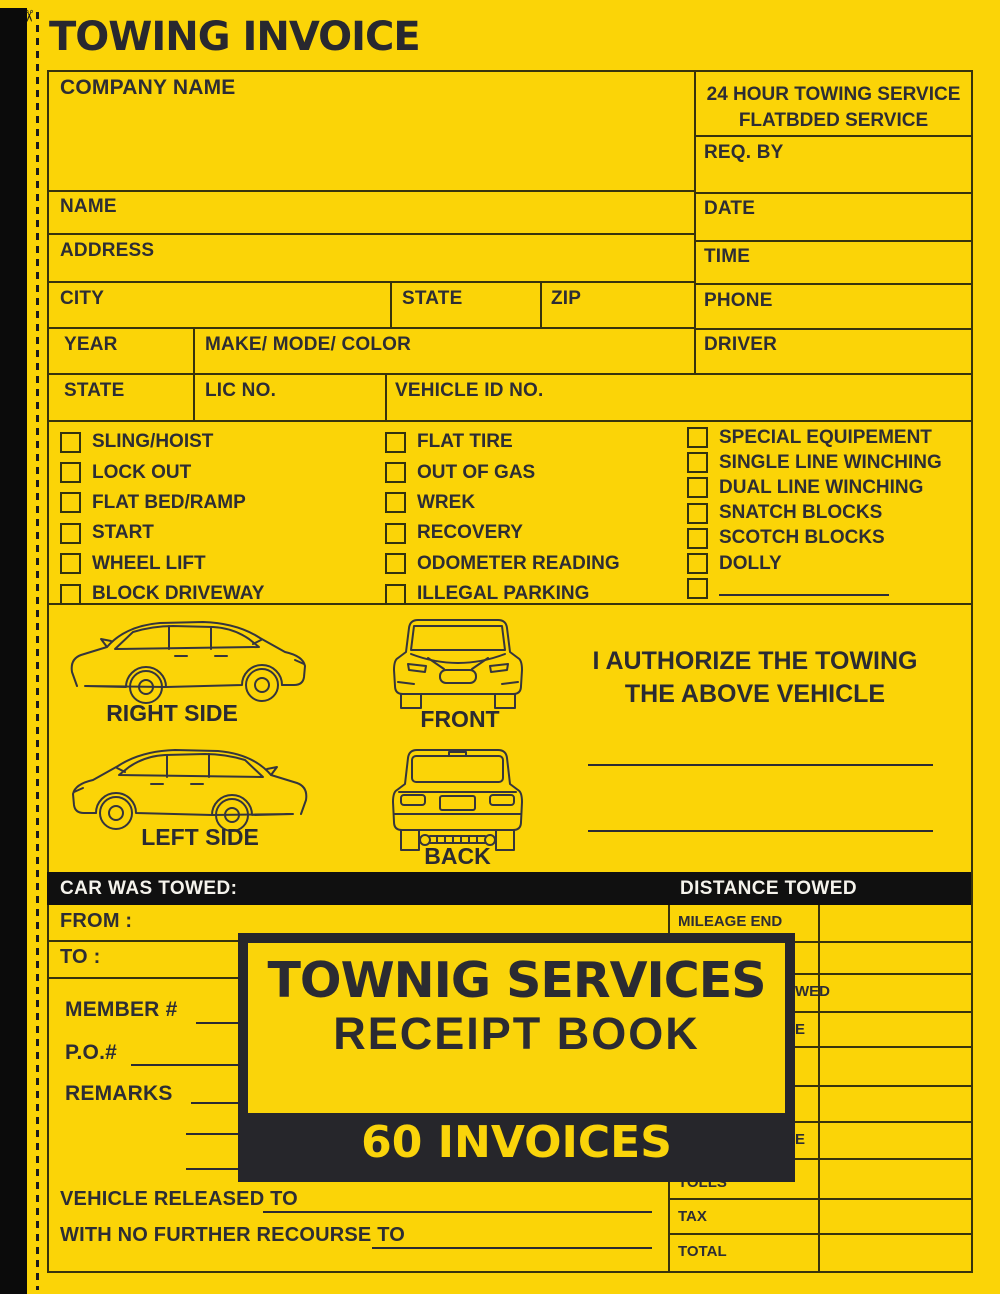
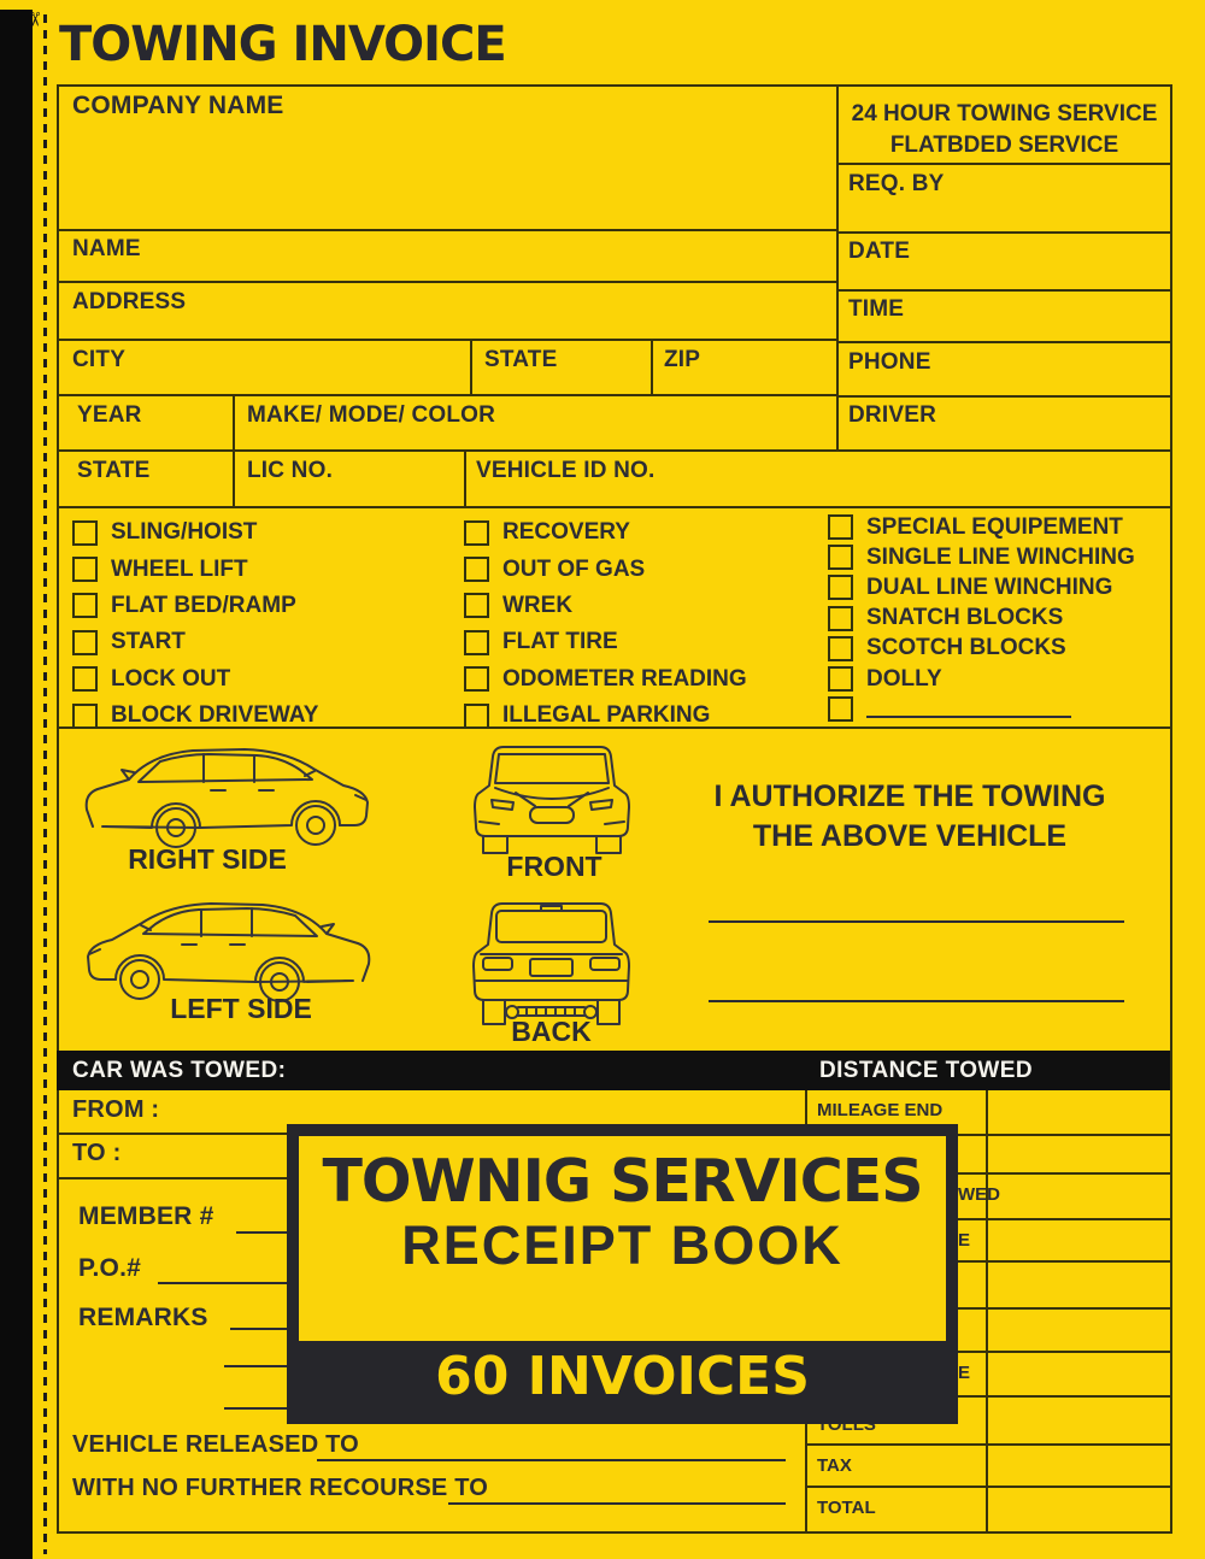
  TOWING INVOICE
  COMPANY NAME
  24 HOUR TOWING SERVICE
  FLATBDED SERVICE
  REQ. BY
  NAME
  ADDRESS
  CITY
  STATE
  ZIP
  YEAR
  MAKE/ MODE/ COLOR
  STATE
  LIC NO.
  VEHICLE ID NO.
  DATE
  TIME
  PHONE
  DRIVER
  SLING/HOIST
- LOCK OUT
+ WHEEL LIFT
  FLAT BED/RAMP
  START
- WHEEL LIFT
+ LOCK OUT
  BLOCK DRIVEWAY
- FLAT TIRE
+ RECOVERY
  OUT OF GAS
  WREK
- RECOVERY
+ FLAT TIRE
  ODOMETER READING
  ILLEGAL PARKING
  SPECIAL EQUIPEMENT
  SINGLE LINE WINCHING
  DUAL LINE WINCHING
  SNATCH BLOCKS
  SCOTCH BLOCKS
  DOLLY
  RIGHT SIDE
  FRONT
  LEFT SIDE
  BACK
  I AUTHORIZE THE TOWING
  THE ABOVE VEHICLE
  CAR WAS TOWED:
  DISTANCE TOWED
  FROM :
  TO :
  MEMBER #
  P.O.#
  REMARKS
  VEHICLE RELEASED TO
  WITH NO FURTHER RECOURSE TO
  MILEAGE END
  WED
  E
  E
  TOLLS
  TAX
  TOTAL
  TOWNIG SERVICES
  RECEIPT BOOK
  60 INVOICES
